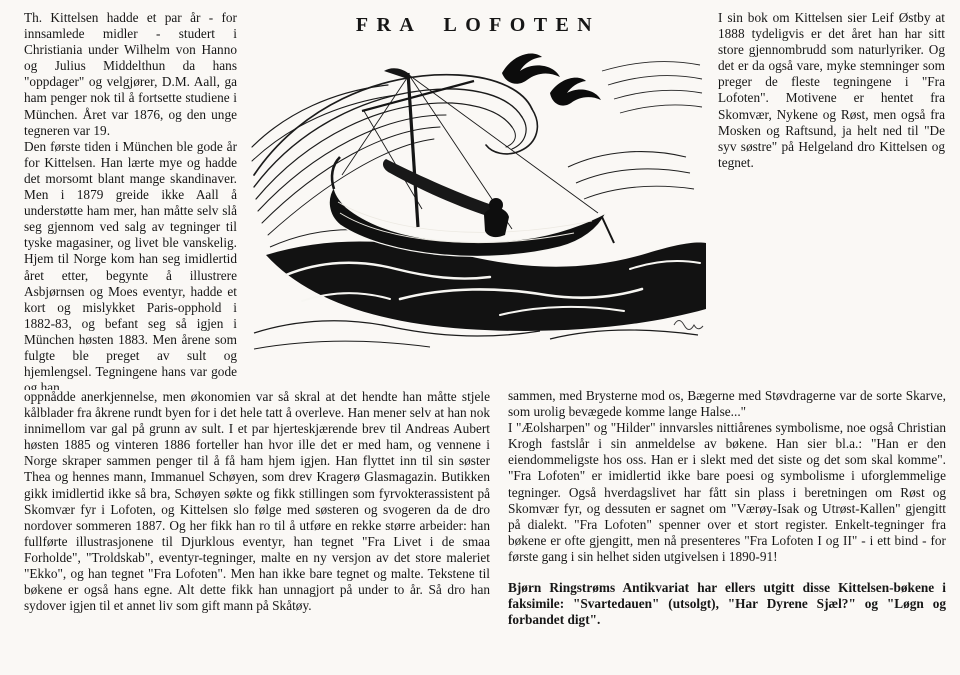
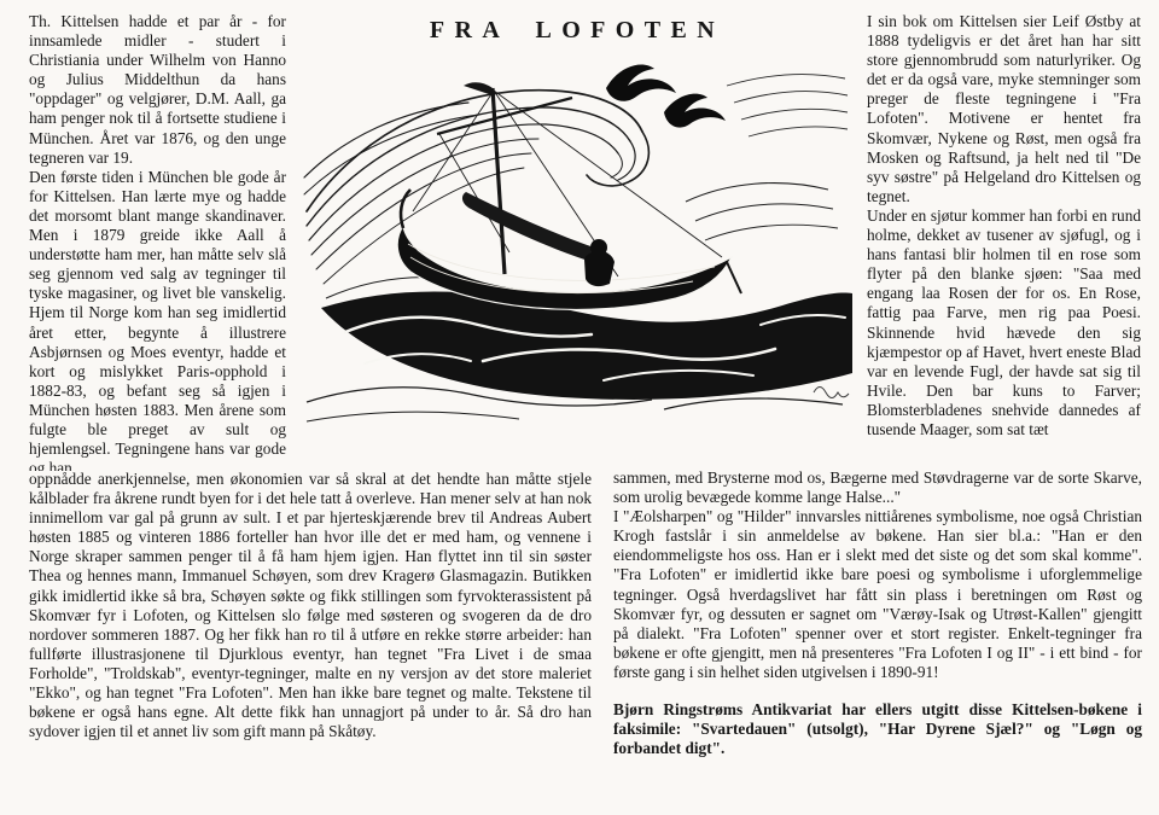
  Th. Kittelsen hadde et par år - for innsamlede midler - studert i Christiania under Wilhelm von Hanno og Julius Middelthun da hans "oppdager" og velgjører, D.M. Aall, ga ham penger nok til å fortsette studiene i München. Året var 1876, og den unge tegneren var 19.
  Den første tiden i München ble gode år for Kittelsen. Han lærte mye og hadde det morsomt blant mange skandinaver. Men i 1879 greide ikke Aall å understøtte ham mer, han måtte selv slå seg gjennom ved salg av tegninger til tyske magasiner, og livet ble vanskelig. Hjem til Norge kom han seg imidlertid året etter, begynte å illustrere Asbjørnsen og Moes eventyr, hadde et kort og mislykket Paris-opphold i 1882-83, og befant seg så igjen i München høsten 1883. Men årene som fulgte ble preget av sult og hjemlengsel. Tegningene hans var gode og han
  FRA LOFOTEN
  I sin bok om Kittelsen sier Leif Østby at 1888 tydeligvis er det året han har sitt store gjennombrudd som naturlyriker. Og det er da også vare, myke stemninger som preger de fleste tegningene i "Fra Lofoten". Motivene er hentet fra Skomvær, Nykene og Røst, men også fra Mosken og Raftsund, ja helt ned til "De syv søstre" på Helgeland dro Kittelsen og tegnet.
+ Under en sjøtur kommer han forbi en rund holme, dekket av tusener av sjøfugl, og i hans fantasi blir holmen til en rose som flyter på den blanke sjøen: "Saa med engang laa Rosen der for os. En Rose, fattig paa Farve, men rig paa Poesi. Skinnende hvid hævede den sig kjæmpestor op af Havet, hvert eneste Blad var en levende Fugl, der havde sat sig til Hvile. Den bar kuns to Farver; Blomsterbladenes snehvide dannedes af tusende Maager, som sat tæt
  oppnådde anerkjennelse, men økonomien var så skral at det hendte han måtte stjele kålblader fra åkrene rundt byen for i det hele tatt å overleve. Han mener selv at han nok innimellom var gal på grunn av sult. I et par hjerteskjærende brev til Andreas Aubert høsten 1885 og vinteren 1886 forteller han hvor ille det er med ham, og vennene i Norge skraper sammen penger til å få ham hjem igjen. Han flyttet inn til sin søster Thea og hennes mann, Immanuel Schøyen, som drev Kragerø Glasmagazin. Butikken gikk imidlertid ikke så bra, Schøyen søkte og fikk stillingen som fyrvokterassistent på Skomvær fyr i Lofoten, og Kittelsen slo følge med søsteren og svogeren da de dro nordover sommeren 1887. Og her fikk han ro til å utføre en rekke større arbeider: han fullførte illustrasjonene til Djurklous eventyr, han tegnet "Fra Livet i de smaa Forholde", "Troldskab", eventyr-tegninger, malte en ny versjon av det store maleriet "Ekko", og han tegnet "Fra Lofoten". Men han ikke bare tegnet og malte. Tekstene til bøkene er også hans egne. Alt dette fikk han unnagjort på under to år. Så dro han sydover igjen til et annet liv som gift mann på Skåtøy.
  sammen, med Brysterne mod os, Bægerne med Støvdragerne var de sorte Skarve, som urolig bevægede komme lange Halse..."
  I "Æolsharpen" og "Hilder" innvarsles nittiårenes symbolisme, noe også Christian Krogh fastslår i sin anmeldelse av bøkene. Han sier bl.a.: "Han er den eiendommeligste hos oss. Han er i slekt med det siste og det som skal komme". "Fra Lofoten" er imidlertid ikke bare poesi og symbolisme i uforglemmelige tegninger. Også hverdagslivet har fått sin plass i beretningen om Røst og Skomvær fyr, og dessuten er sagnet om "Værøy-Isak og Utrøst-Kallen" gjengitt på dialekt. "Fra Lofoten" spenner over et stort register. Enkelt-tegninger fra bøkene er ofte gjengitt, men nå presenteres "Fra Lofoten I og II" - i ett bind - for første gang i sin helhet siden utgivelsen i 1890-91!
  Bjørn Ringstrøms Antikvariat har ellers utgitt disse Kittelsen-bøkene i faksimile: "Svartedauen" (utsolgt), "Har Dyrene Sjæl?" og "Løgn og forbandet digt".
